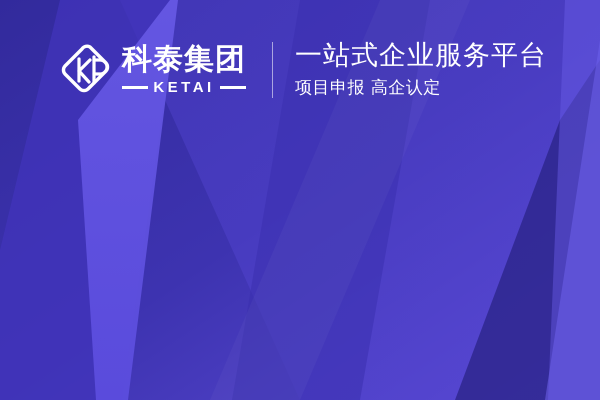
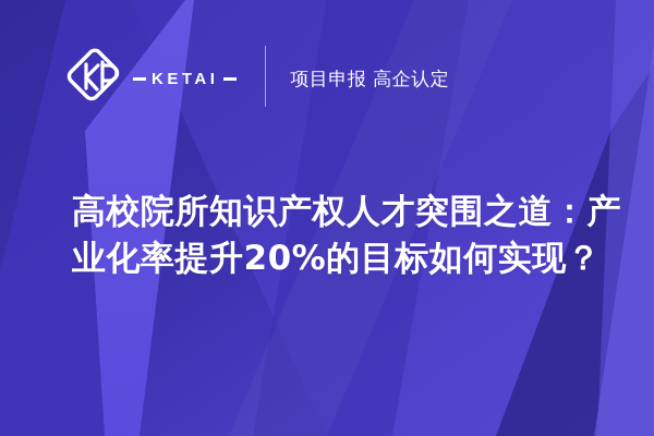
- 科泰集团
  KETAI
- 一站式企业服务平台
  项目申报 高企认定
+ 高校院所知识产权人才突围之道：产业化率提升20%的目标如何实现？
